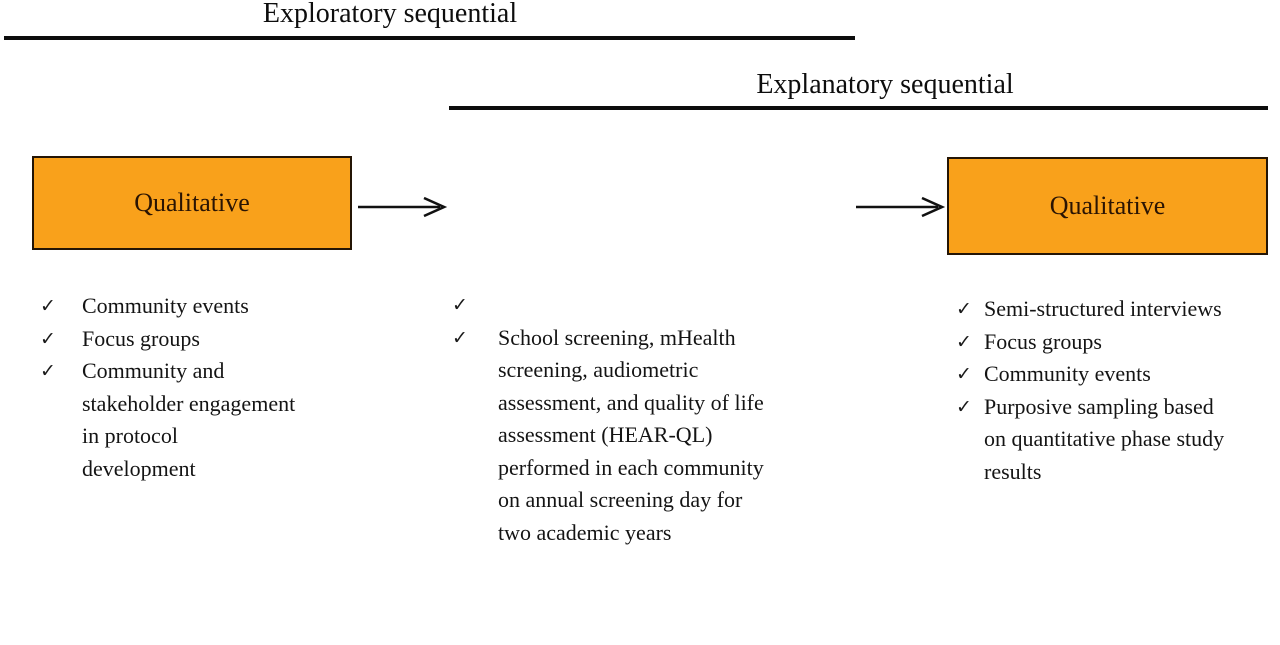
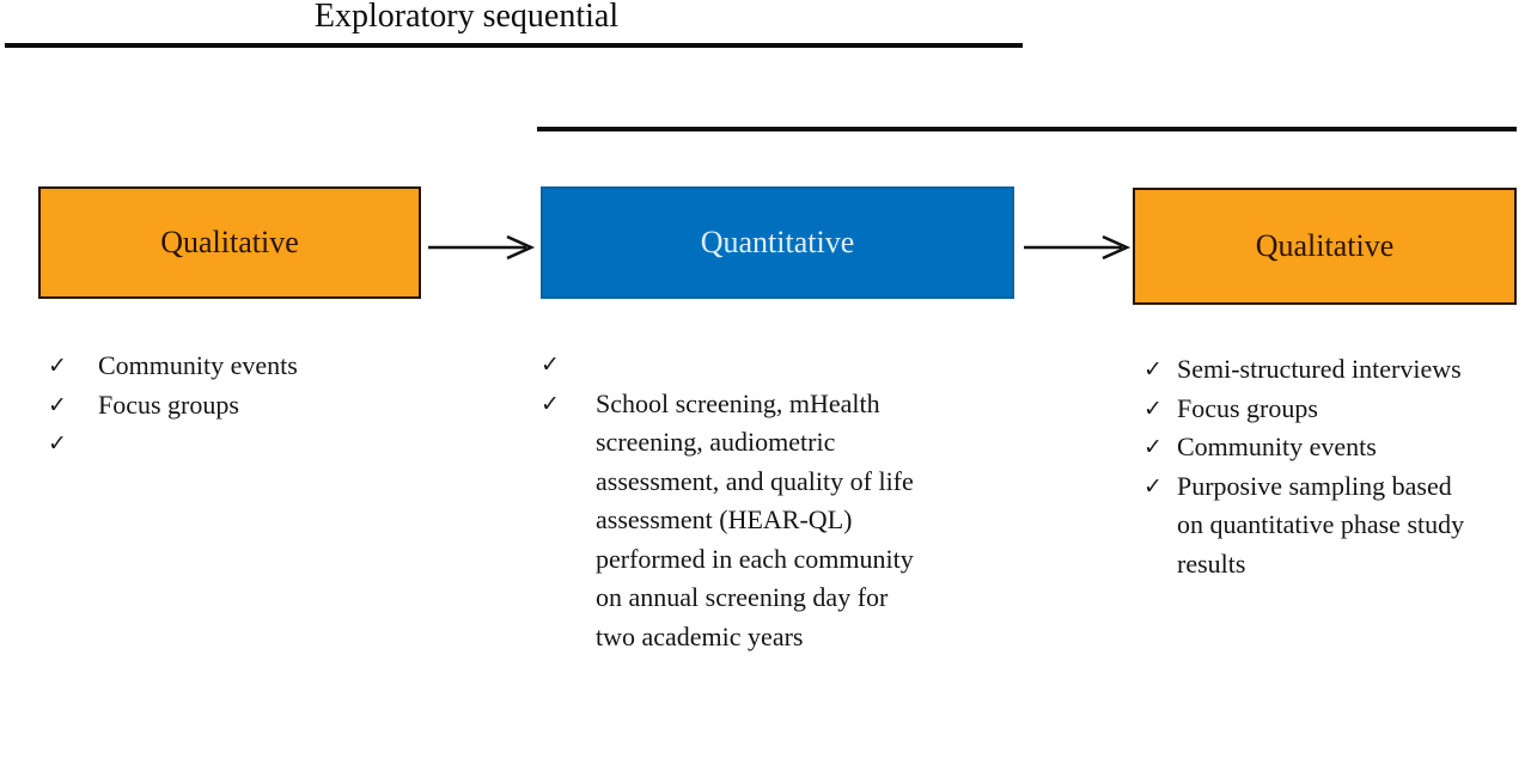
  Exploratory sequential
- Explanatory sequential
  Qualitative
+ Quantitative
  Qualitative
  ✓
  Community events
  ✓
  Focus groups
  ✓
- Community and
- stakeholder engagement
- in protocol
- development
  ✓
  ✓
  School screening, mHealth
  screening, audiometric
  assessment, and quality of life
  assessment (HEAR-QL)
  performed in each community
  on annual screening day for
  two academic years
  ✓
  Semi-structured interviews
  ✓
  Focus groups
  ✓
  Community events
  ✓
  Purposive sampling based
  on quantitative phase study
  results
